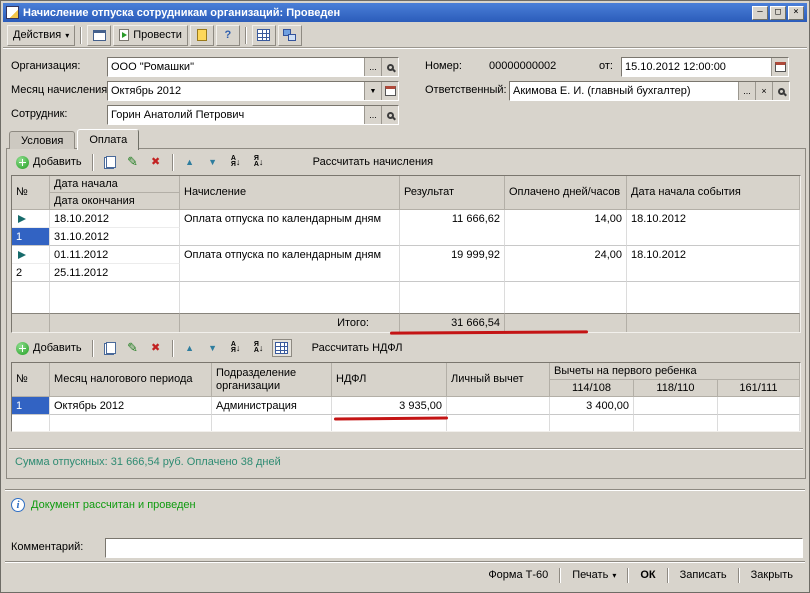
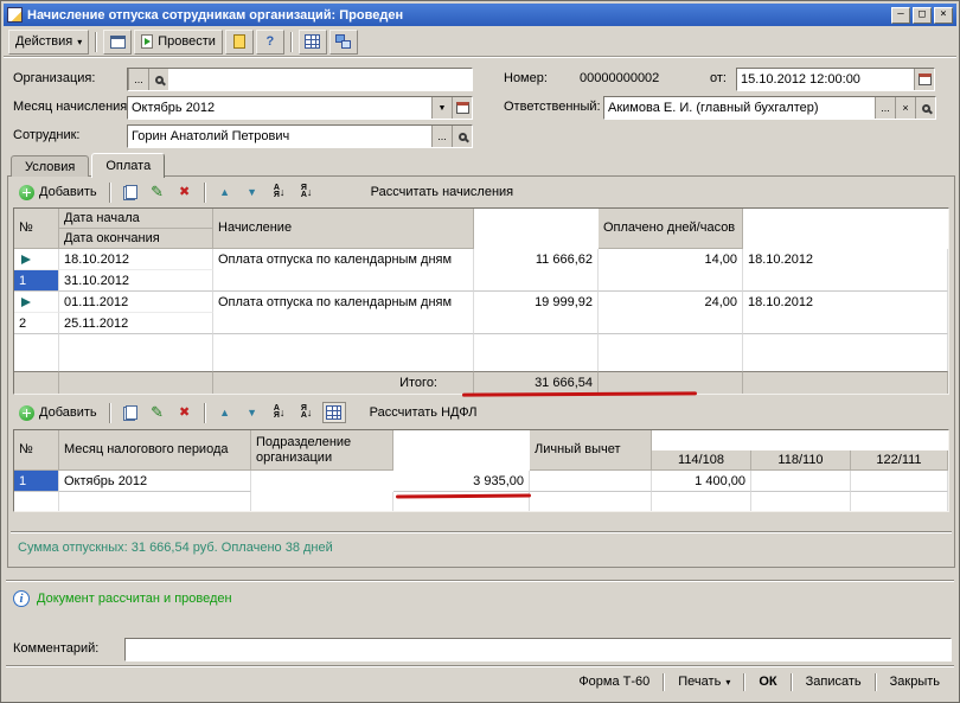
  Начисление отпуска сотрудникам организаций: Проведен
  –
  □
  ×
  Действия
  ▾
  Провести
  ?
  Организация:
- ООО "Ромашки"
  ...
  Номер:
  00000000002
  от:
  15.10.2012 12:00:00
  Месяц начисления
  Октябрь 2012
  Ответственный:
  Акимова Е. И. (главный бухгалтер)
  ...
  ×
  Сотрудник:
  Горин Анатолий Петрович
  ...
  Условия
  Оплата
  Добавить
  Рассчитать начисления
  №
  Дата начала
  Дата окончания
  Начисление
- Результат
  Оплачено дней/часов
- Дата начала события
  1
  18.10.2012
  31.10.2012
  Оплата отпуска по календарным дням
  11 666,62
  14,00
  18.10.2012
  2
  01.11.2012
  25.11.2012
  Оплата отпуска по календарным дням
  19 999,92
  24,00
  18.10.2012
  Итого:
  31 666,54
  Добавить
  Рассчитать НДФЛ
  №
  Месяц налогового периода
  Подразделение организации
- НДФЛ
  Личный вычет
- Вычеты на первого ребенка
  114/108
  118/110
- 161/111
+ 122/111
  1
  Октябрь 2012
- Администрация
  3 935,00
- 3 400,00
+ 1 400,00
  Сумма отпускных: 31 666,54 руб. Оплачено 38 дней
  Документ рассчитан и проведен
  Комментарий:
  Форма Т-60
  Печать
  ▾
  ОК
  Записать
  Закрыть
